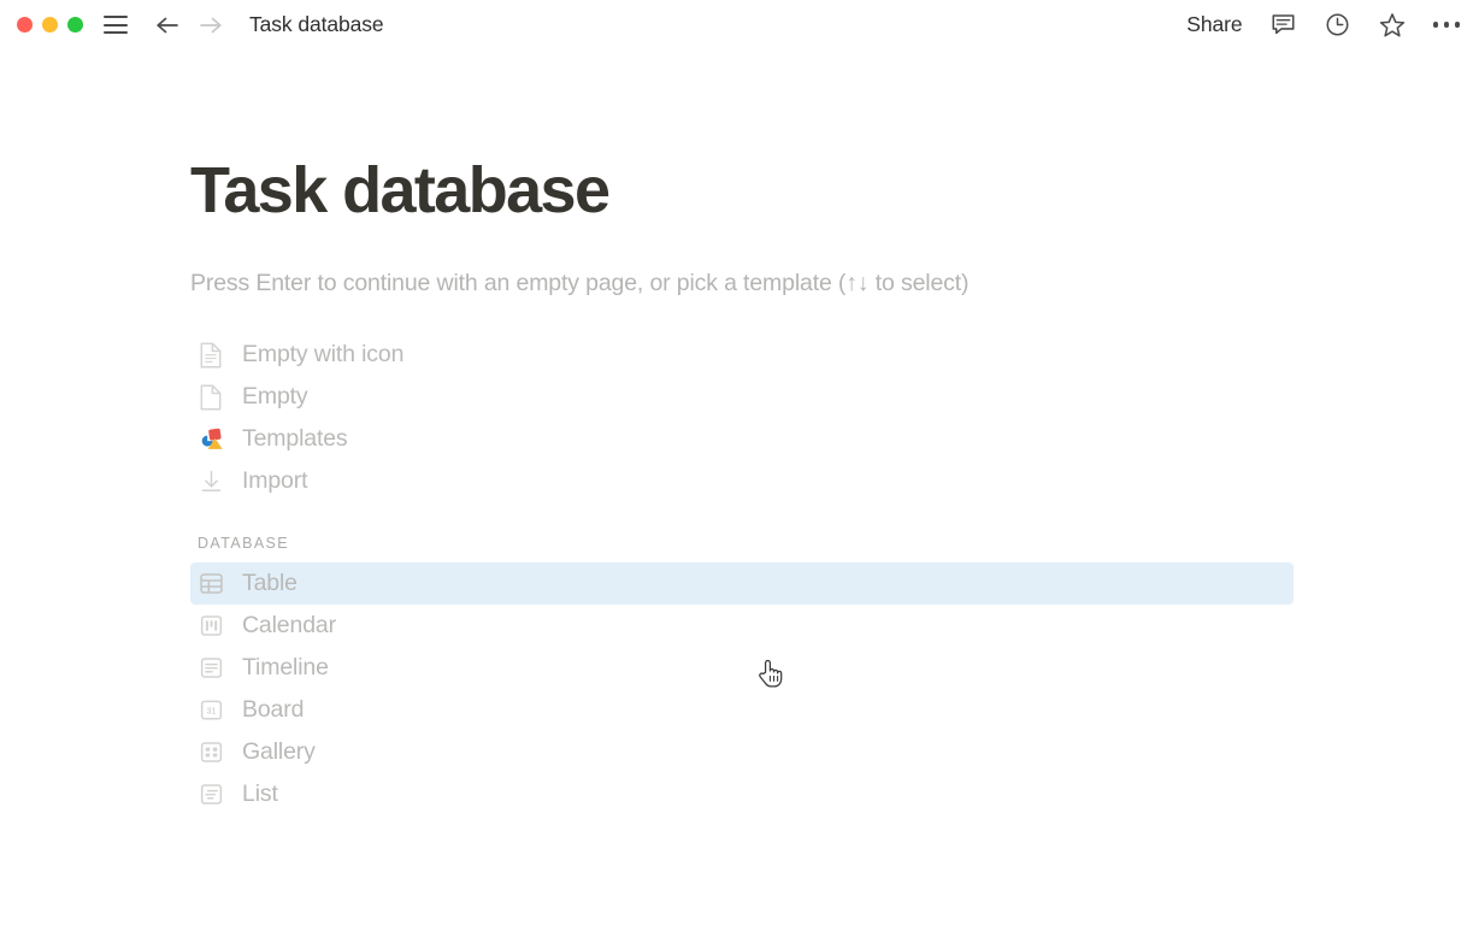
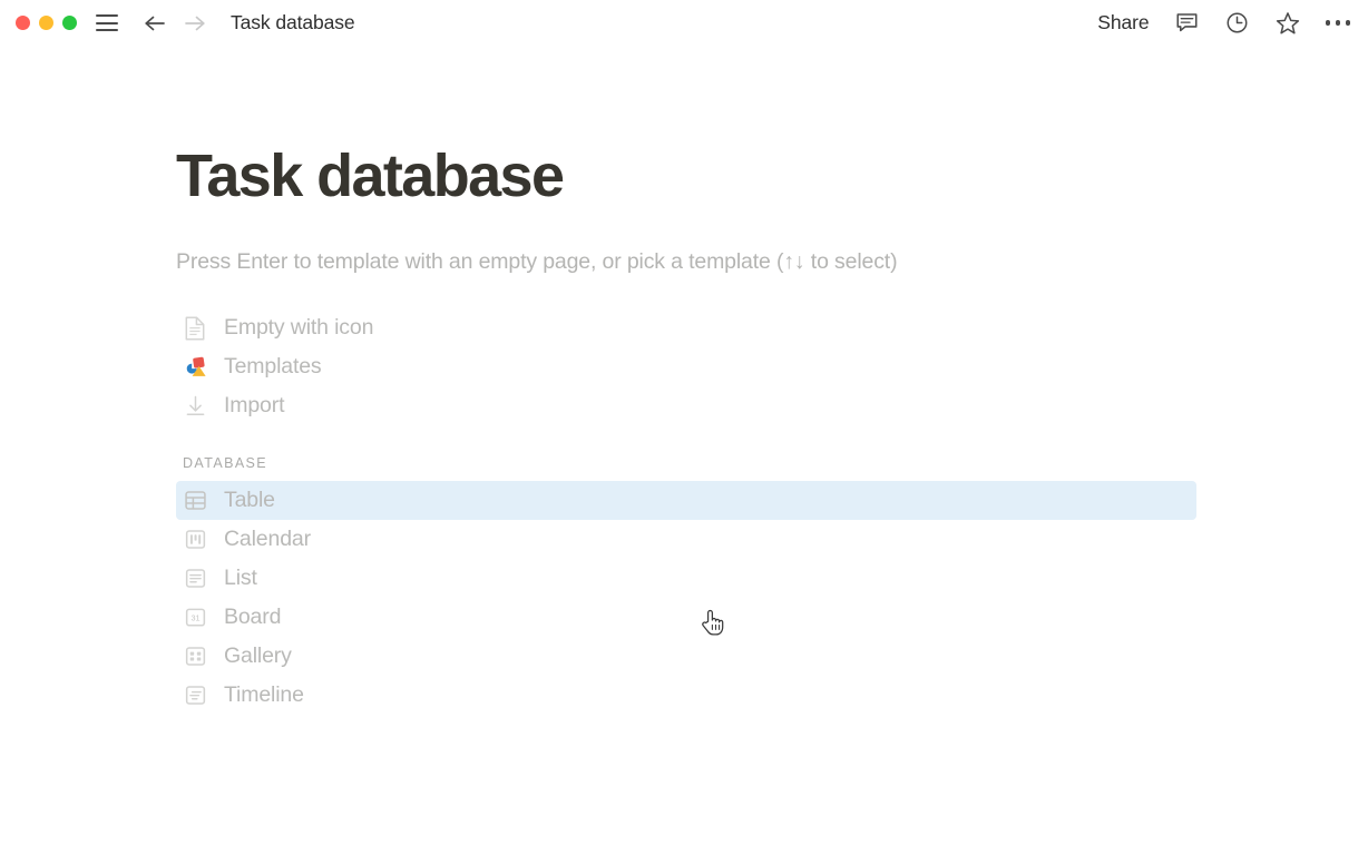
  Task database
  Share
  Task database
- Press Enter to continue with an empty page, or pick a template (↑↓ to select)
+ Press Enter to template with an empty page, or pick a template (↑↓ to select)
  Empty with icon
- Empty
  Templates
  Import
  DATABASE
  Table
  Calendar
- Timeline
+ List
  31
  Board
  Gallery
- List
+ Timeline
